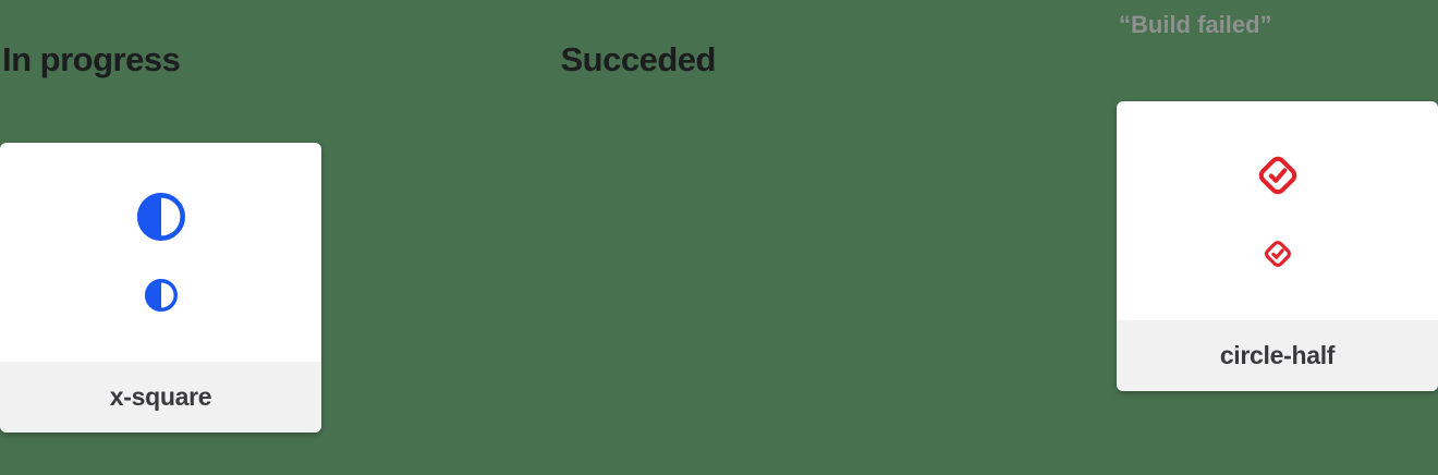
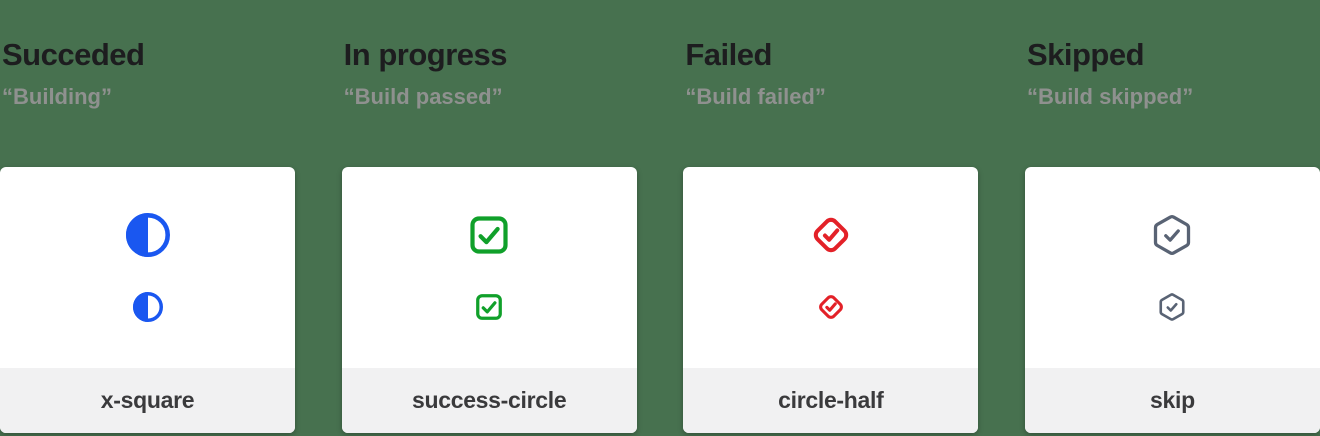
- In progress
+ Succeded
+ “Building”
  x-square
- Succeded
+ In progress
+ “Build passed”
+ success-circle
+ Failed
  “Build failed”
  circle-half
+ Skipped
+ “Build skipped”
+ skip
